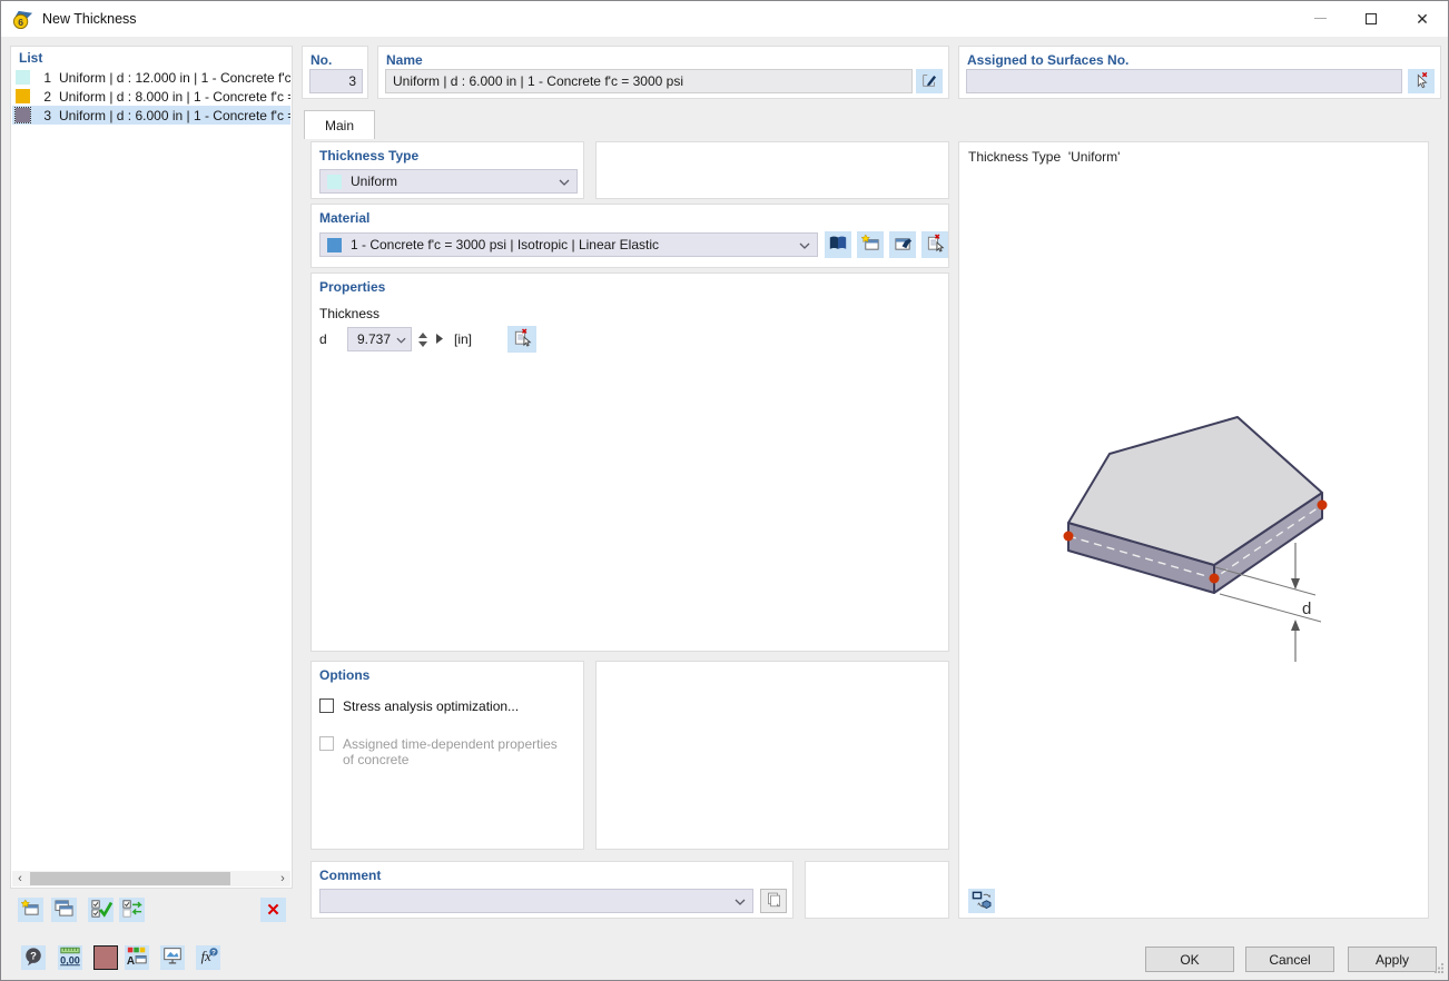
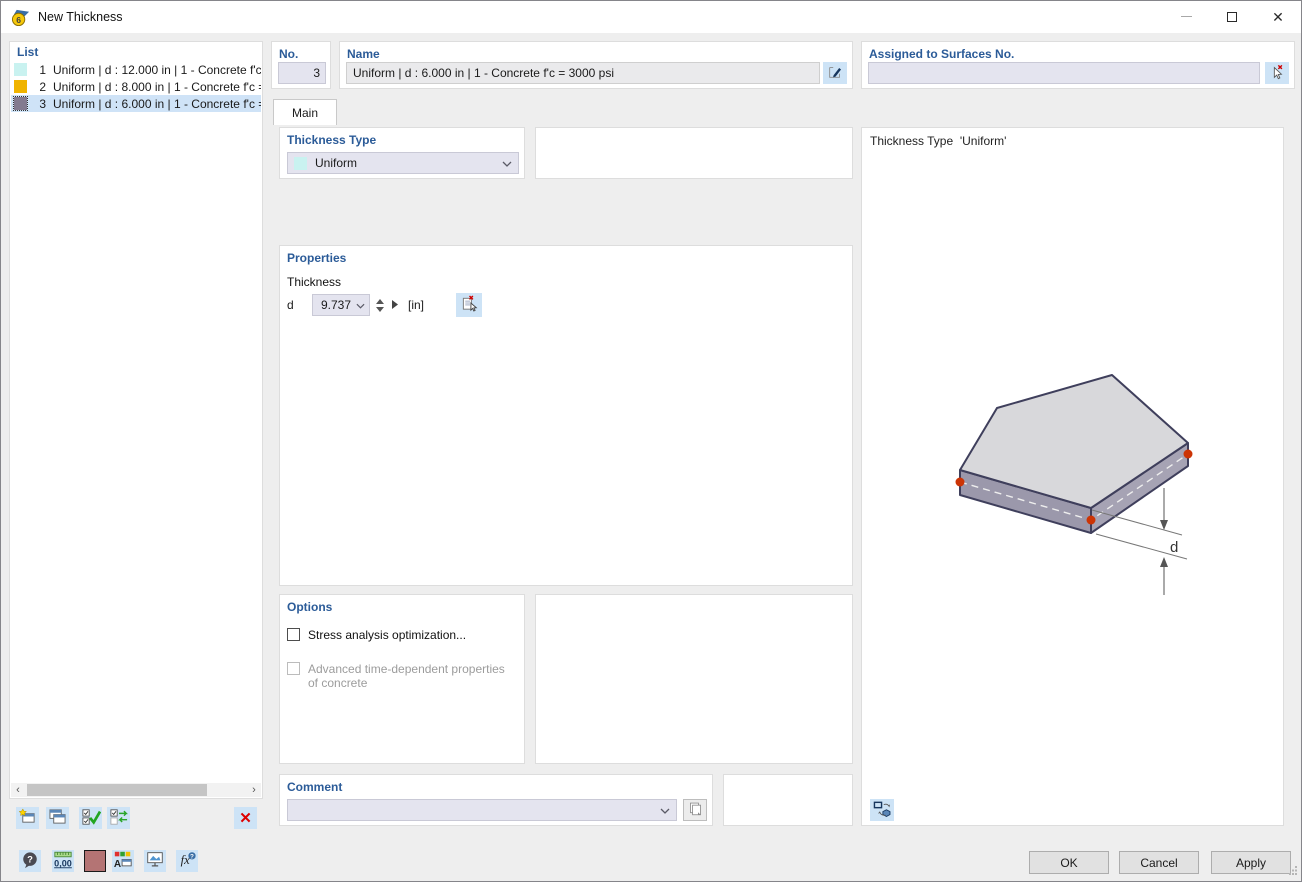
  6
  New Thickness
  ✕
  List
  1
  Uniform | d : 12.000 in | 1 - Concrete f'c
  2
  Uniform | d : 8.000 in | 1 - Concrete f'c
  3
  Uniform | d : 6.000 in | 1 - Concrete f'c
  ‹
  ›
  ✕
  No.
  3
  Name
  Uniform | d : 6.000 in | 1 - Concrete f'c = 3000 psi
  Assigned to Surfaces No.
  Main
  Thickness Type
  Uniform
- Material
- 1 - Concrete f'c = 3000 psi | Isotropic | Linear Elastic
  Properties
  Thickness
  d
  9.737
  [in]
  Options
  Stress analysis optimization...
- Assigned time-dependent properties of concrete
+ Advanced time-dependent properties of concrete
  Comment
  Thickness Type 'Uniform'
  d
  ?
  0,00
  A
  fx
  OK
  Cancel
  Apply
